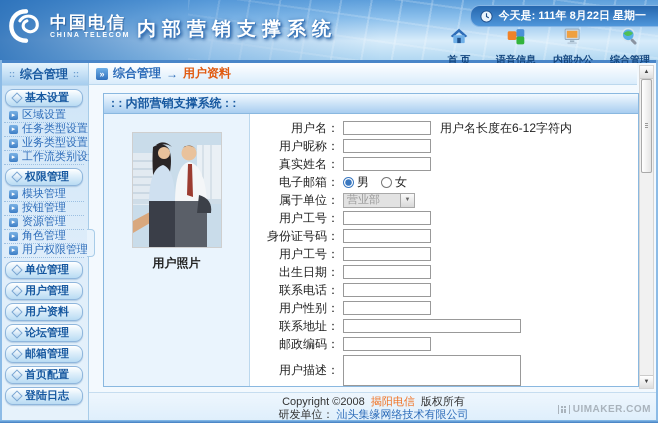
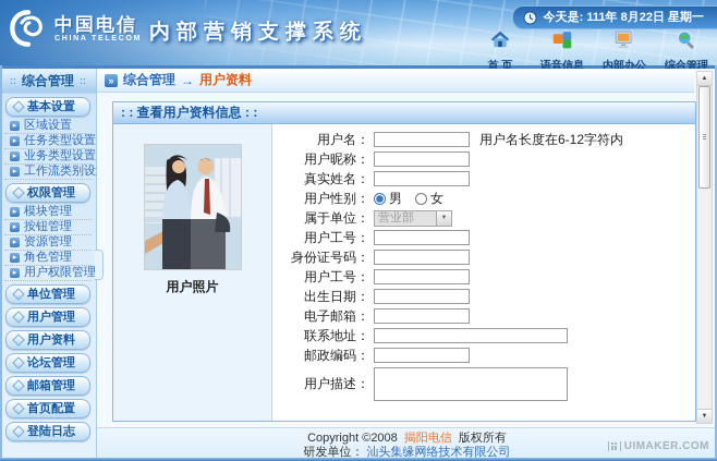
  中国电信
  内部营销支撑系统
  今天是: 111年 8月22日 星期一
  首 页
  语音信息
  内部办公
  综合管理
  ::
  综合管理
  ::
  基本设置
  区域设置
  任务类型设置
  业务类型设置
  工作流类别设
  权限管理
  模块管理
  按钮管理
  资源管理
  角色管理
  用户权限管理
  单位管理
  用户管理
  用户资料
  论坛管理
  邮箱管理
  首页配置
  登陆日志
  »
  综合管理
  →
  用户资料
- : : 内部营销支撑系统 : :
+ : : 查看用户资料信息 : :
  用户照片
  用户名：
  用户名长度在6-12字符内
  用户昵称：
  真实姓名：
- 电子邮箱：
+ 用户性别：
  男
  女
  属于单位：
  营业部
  用户工号：
  身份证号码：
  用户工号：
  出生日期：
- 联系电话：
- 用户性别：
+ 电子邮箱：
  联系地址：
  邮政编码：
  用户描述：
  Copyright ©2008 揭阳电信 版权所有
  研发单位： 汕头集缘网络技术有限公司
  UIMAKER.COM
